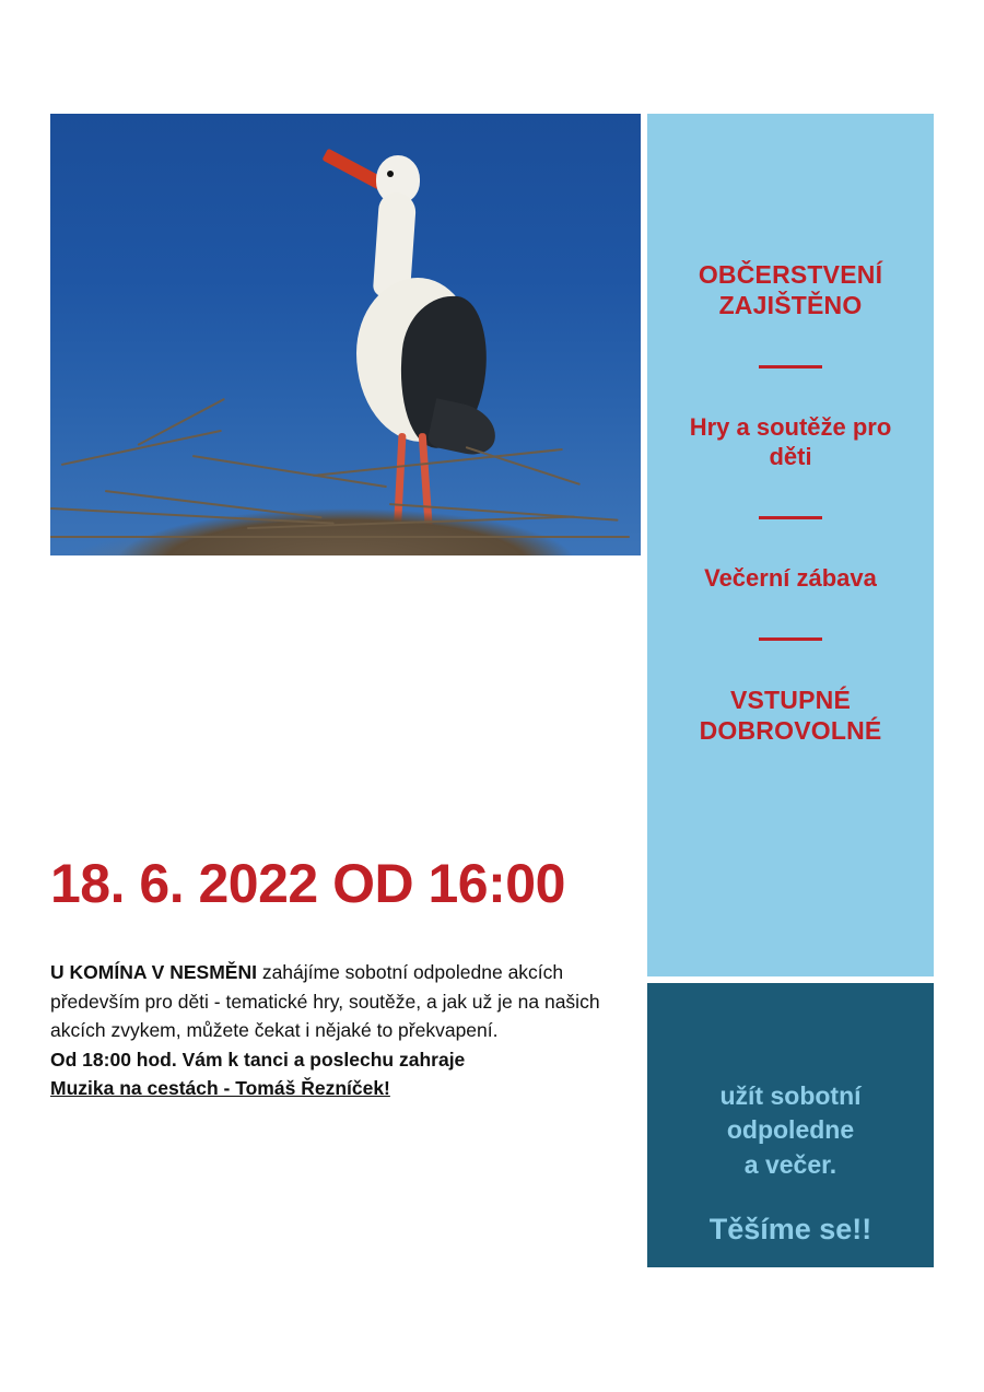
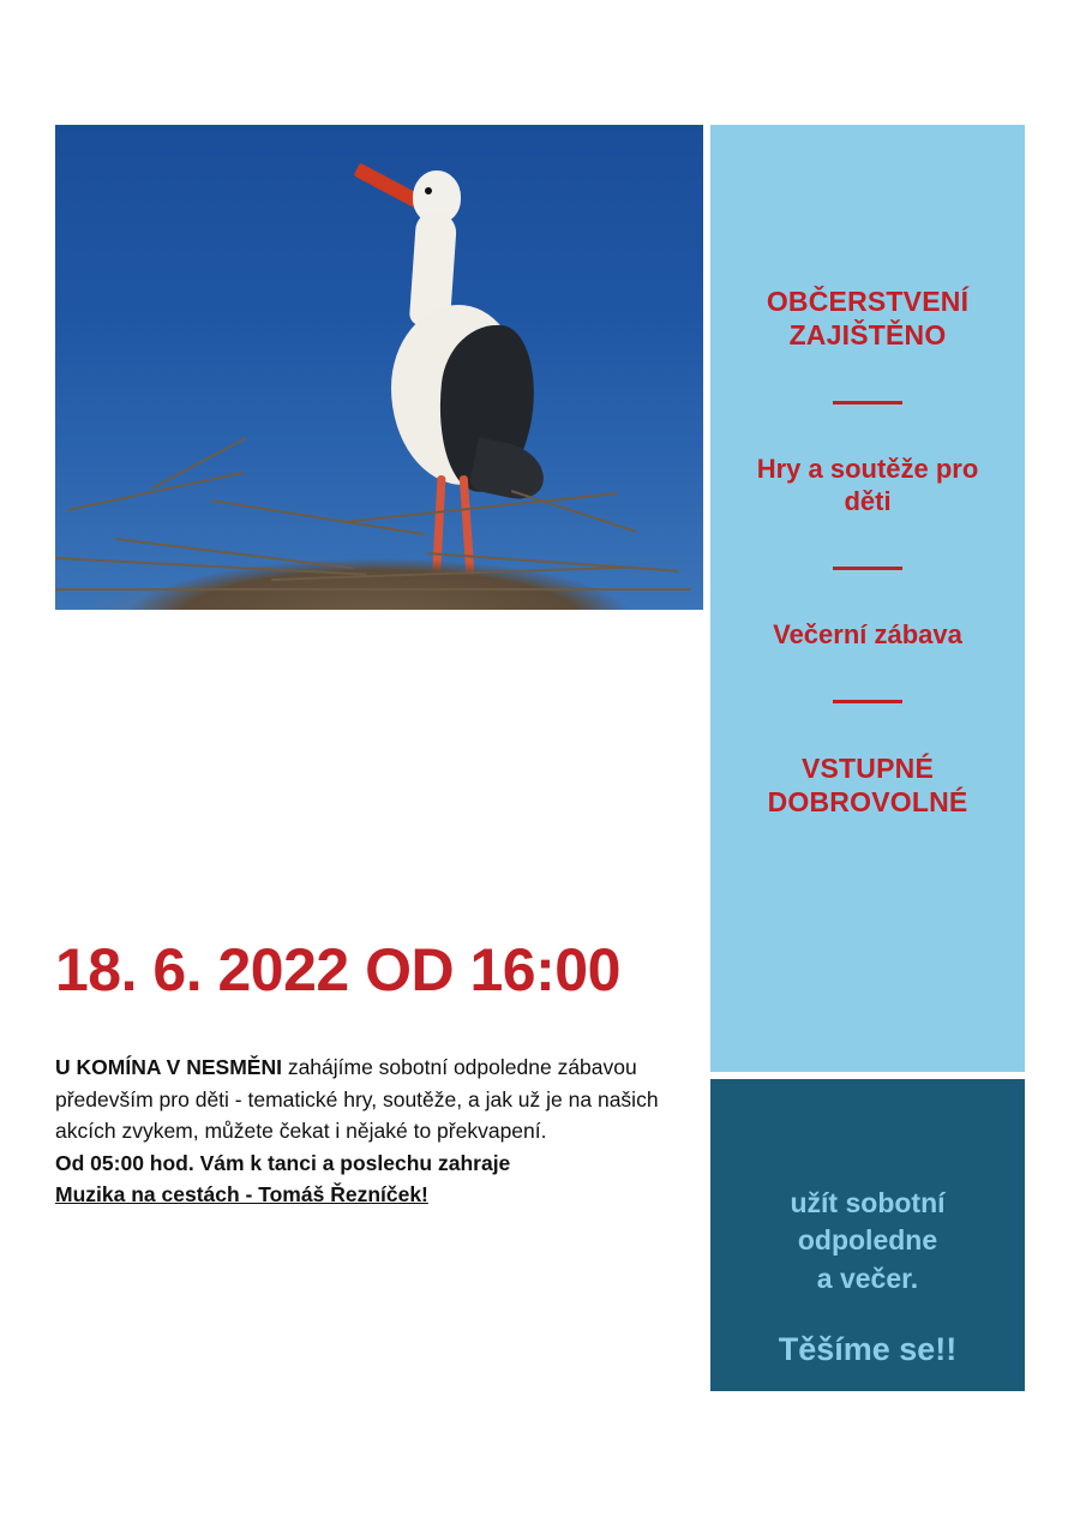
  18. 6. 2022 OD 16:00
- U KOMÍNA V NESMĚNI zahájíme sobotní odpoledne akcích především pro děti - tematické hry, soutěže, a jak už je na našich akcích zvykem, můžete čekat i nějaké to překvapení.
+ U KOMÍNA V NESMĚNI zahájíme sobotní odpoledne zábavou především pro děti - tematické hry, soutěže, a jak už je na našich akcích zvykem, můžete čekat i nějaké to překvapení.
- Od 18:00 hod. Vám k tanci a poslechu zahraje
+ Od 05:00 hod. Vám k tanci a poslechu zahraje
  Muzika na cestách - Tomáš Řezníček!
  OBČERSTVENÍ ZAJIŠTĚNO
  Hry a soutěže pro děti
  Večerní zábava
  VSTUPNÉ DOBROVOLNÉ
  užít sobotní
  odpoledne
  a večer.
  Těšíme se!!
